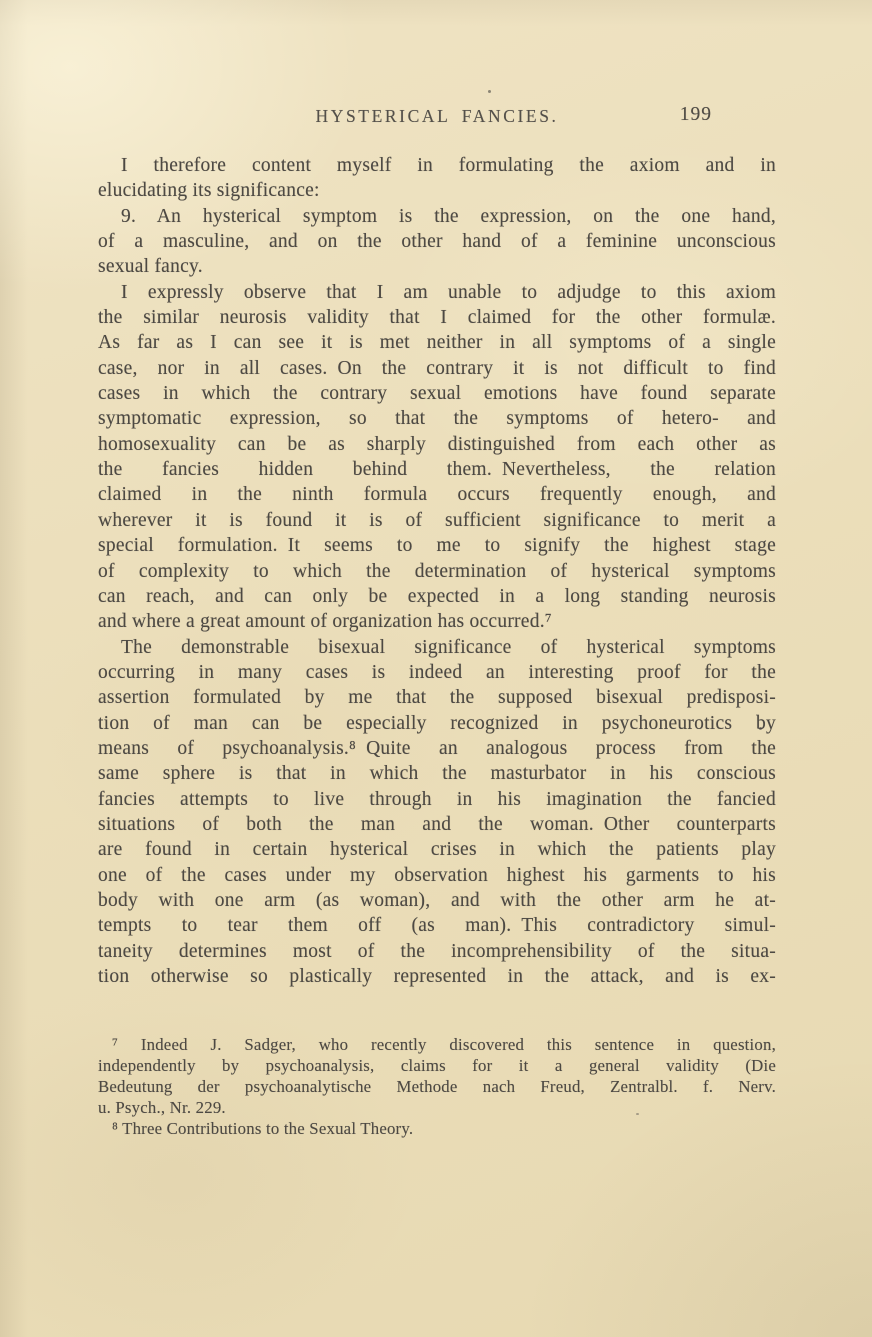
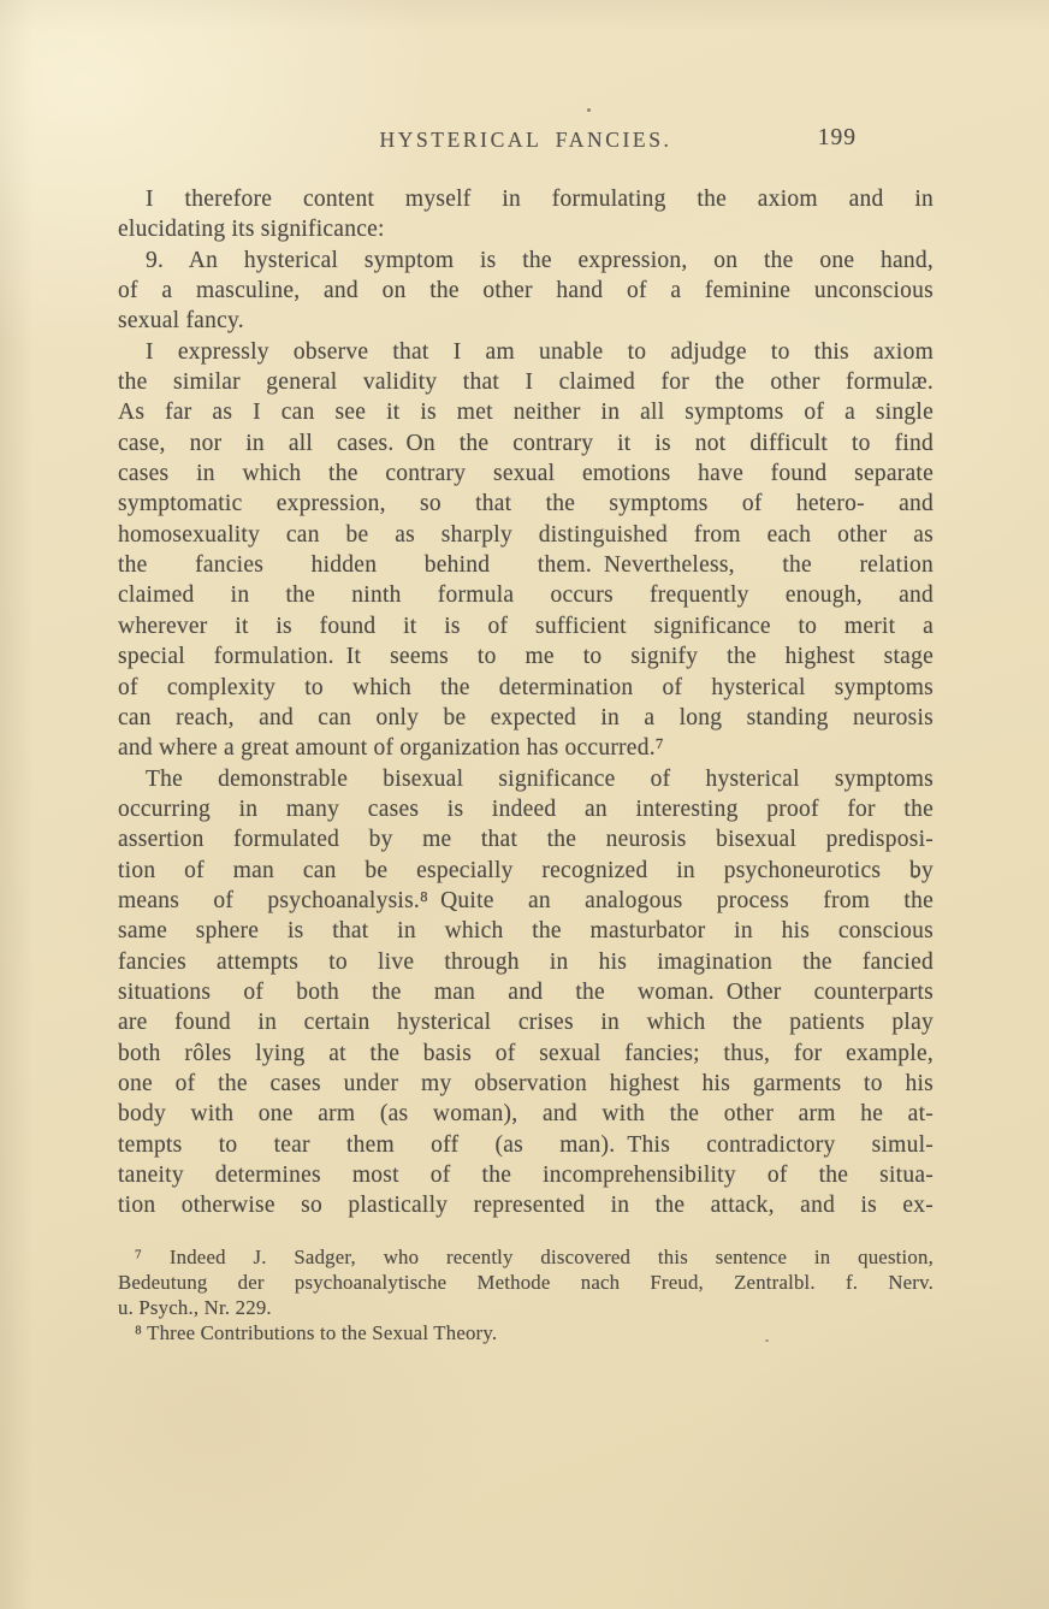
  HYSTERICAL FANCIES.
  199
  I therefore content myself in formulating the axiom and in
  elucidating its significance:
  9. An hysterical symptom is the expression, on the one hand,
  of a masculine, and on the other hand of a feminine unconscious
  sexual fancy.
  I expressly observe that I am unable to adjudge to this axiom
- the similar neurosis validity that I claimed for the other formulæ.
+ the similar general validity that I claimed for the other formulæ.
  As far as I can see it is met neither in all symptoms of a single
  case, nor in all cases. On the contrary it is not difficult to find
  cases in which the contrary sexual emotions have found separate
  symptomatic expression, so that the symptoms of hetero- and
  homosexuality can be as sharply distinguished from each other as
  the fancies hidden behind them. Nevertheless, the relation
  claimed in the ninth formula occurs frequently enough, and
  wherever it is found it is of sufficient significance to merit a
  special formulation. It seems to me to signify the highest stage
  of complexity to which the determination of hysterical symptoms
  can reach, and can only be expected in a long standing neurosis
  and where a great amount of organization has occurred.⁷
  The demonstrable bisexual significance of hysterical symptoms
  occurring in many cases is indeed an interesting proof for the
- assertion formulated by me that the supposed bisexual predisposi-
+ assertion formulated by me that the neurosis bisexual predisposi-
  tion of man can be especially recognized in psychoneurotics by
  means of psychoanalysis.⁸ Quite an analogous process from the
  same sphere is that in which the masturbator in his conscious
  fancies attempts to live through in his imagination the fancied
  situations of both the man and the woman. Other counterparts
  are found in certain hysterical crises in which the patients play
+ both rôles lying at the basis of sexual fancies; thus, for example,
  one of the cases under my observation highest his garments to his
  body with one arm (as woman), and with the other arm he at-
  tempts to tear them off (as man). This contradictory simul-
  taneity determines most of the incomprehensibility of the situa-
  tion otherwise so plastically represented in the attack, and is ex-
  ⁷ Indeed J. Sadger, who recently discovered this sentence in question,
- independently by psychoanalysis, claims for it a general validity (Die
  Bedeutung der psychoanalytische Methode nach Freud, Zentralbl. f. Nerv.
  u. Psych., Nr. 229.
  ⁸ Three Contributions to the Sexual Theory.
